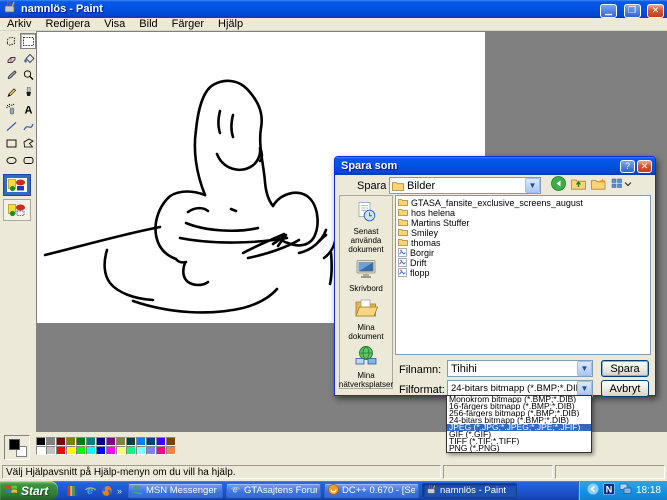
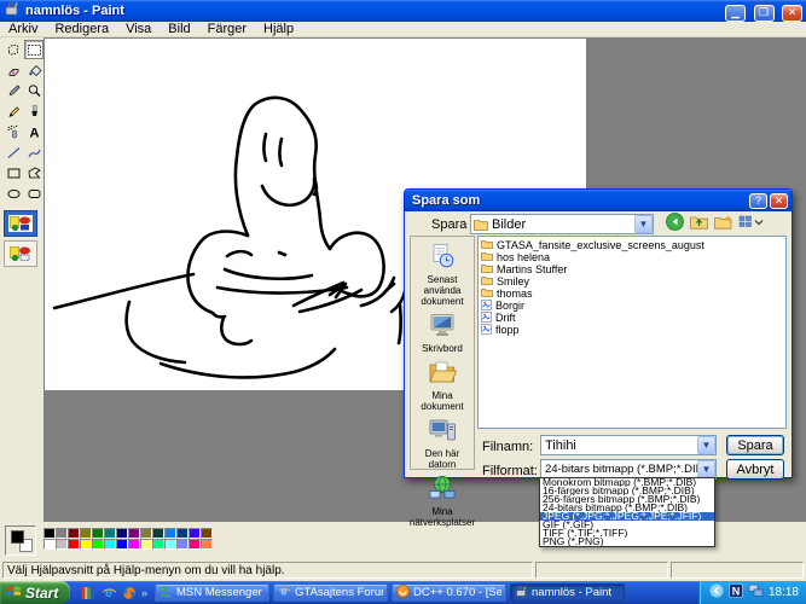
  namnlös - Paint
  ▁ ❐ ✕
  Arkiv
  Redigera
  Visa
  Bild
  Färger
  Hjälp
  A
  Välj Hjälpavsnitt på Hjälp-menyn om du vill ha hjälp.
  Start
  e
  »
  e
  GTAsajtens Foru
  namnlös - Paint
  N
  18:18
  Spara som
  ?
  ✕
  Spara
  Bilder
  ▼
  Senast använda dokument
  Skrivbord
  Mina dokument
+ Den här datorn
  Mina nätverksplatser
  GTASA_fansite_exclusive_screens_august
  hos helena
  Martins Stuffer
  Smiley
  thomas
  Borgir
  Drift
  flopp
  Filnamn:
  Tihihi
  ▼
  Spara
  Filformat:
  24-bitars bitmapp (*.BMP;*.DI
  ▼
  Avbryt
  Monokrom bitmapp (*.BMP;*.DIB)
  16-färgers bitmapp (*.BMP;*.DIB)
  256-färgers bitmapp (*.BMP;*.DIB)
  24-bitars bitmapp (*.BMP;*.DIB)
  JPEG (*.JPG;*.JPEG;*.JPE;*.JFIF)
  GIF (*.GIF)
  TIFF (*.TIF;*.TIFF)
  PNG (*.PNG)
